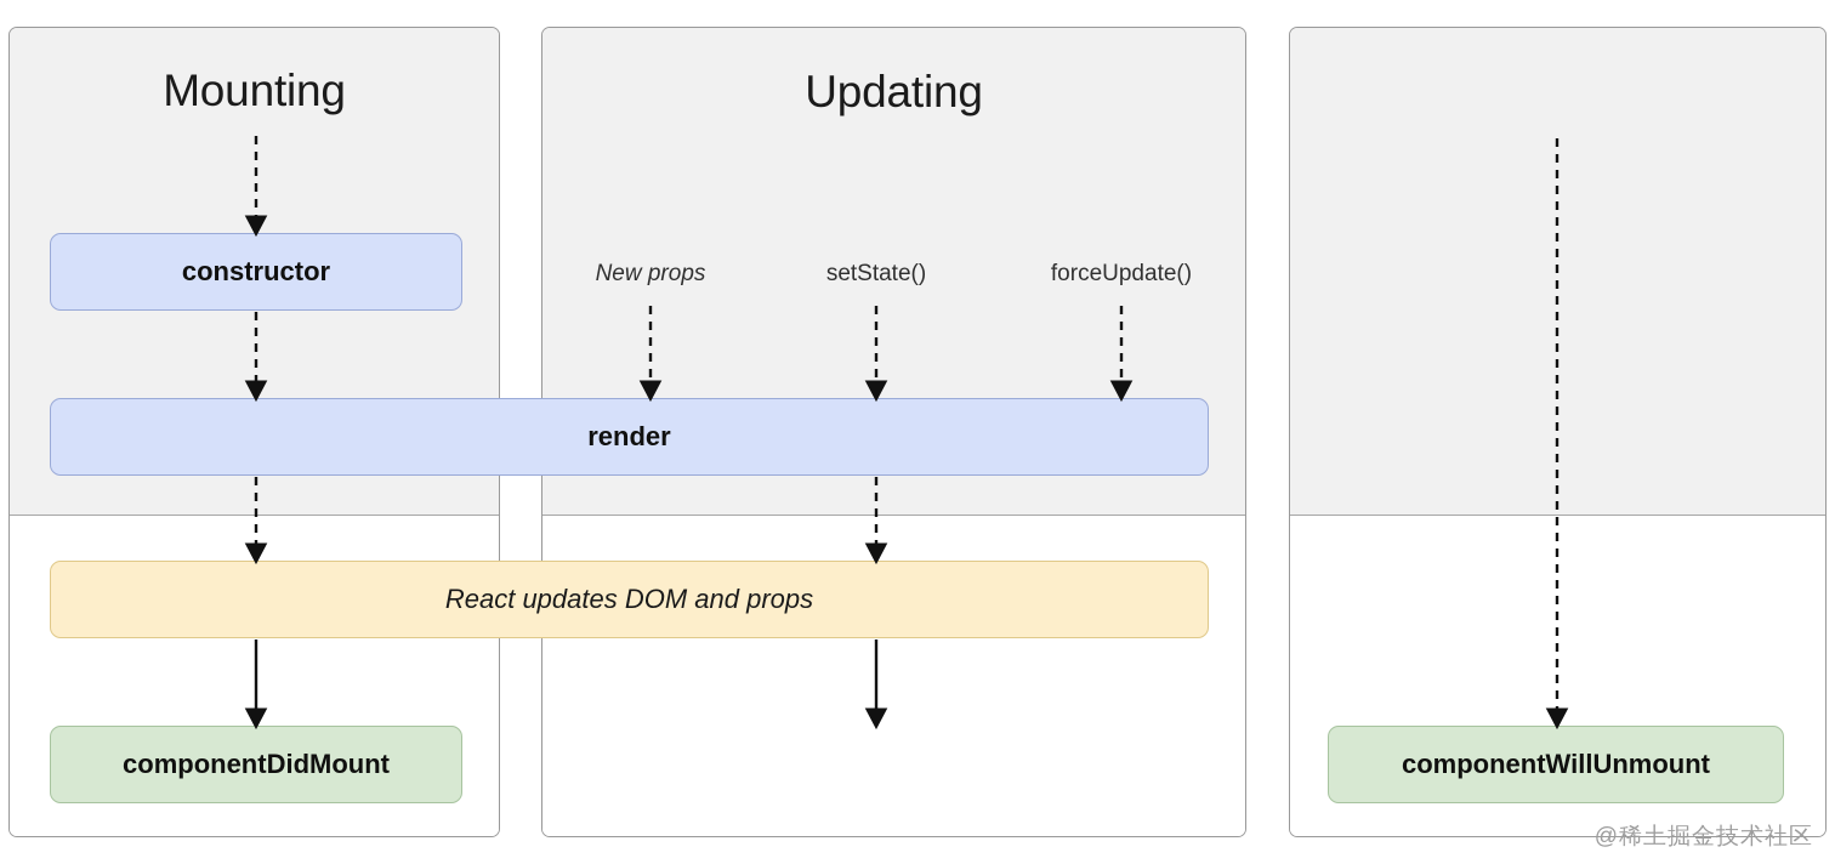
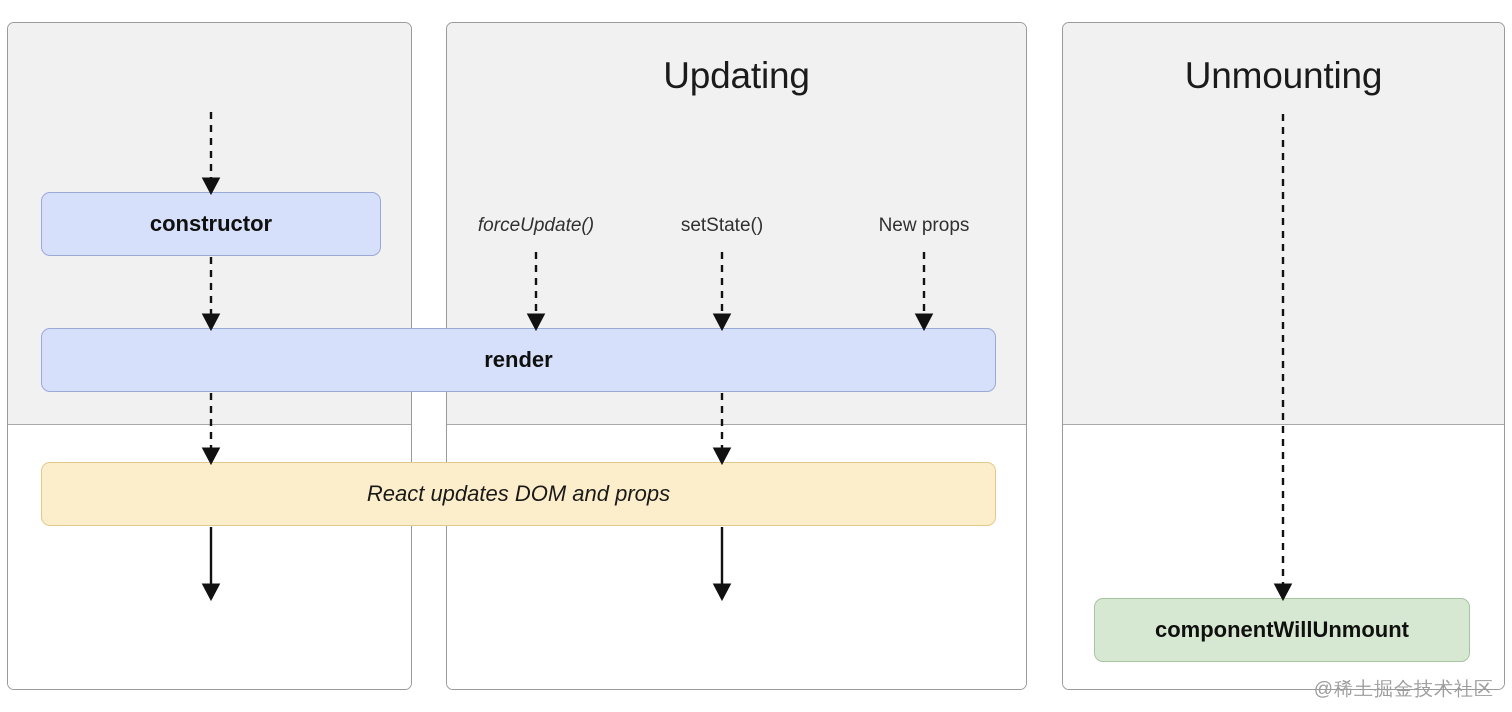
- Mounting
  constructor
- componentDidMount
  Updating
- New props
+ forceUpdate()
  setState()
- forceUpdate()
+ New props
+ Unmounting
  componentWillUnmount
  render
  React updates DOM and props
  @稀土掘金技术社区
